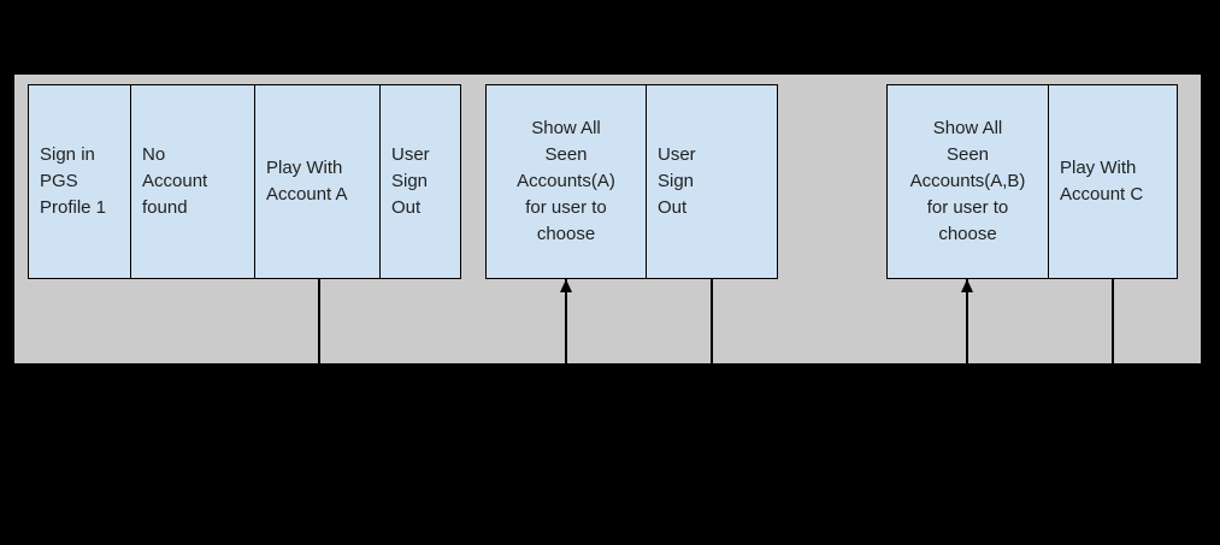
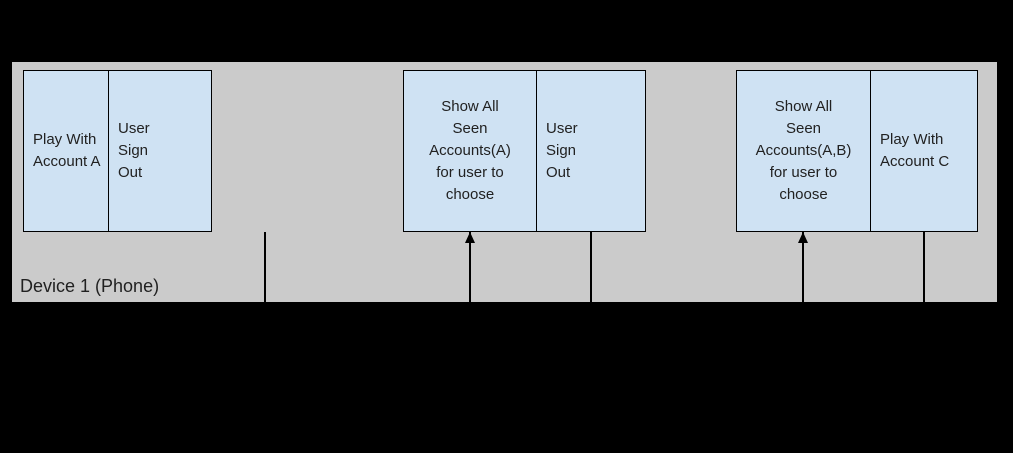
- Sign in
- PGS
- Profile 1
- No
- Account
- found
  Play With
  Account A
  User
  Sign
  Out
  Show All
  Seen
  Accounts(A)
  for user to
  choose
  User
  Sign
  Out
  Show All
  Seen
  Accounts(A,B)
  for user to
  choose
  Play With
  Account C
+ Device 1 (Phone)
